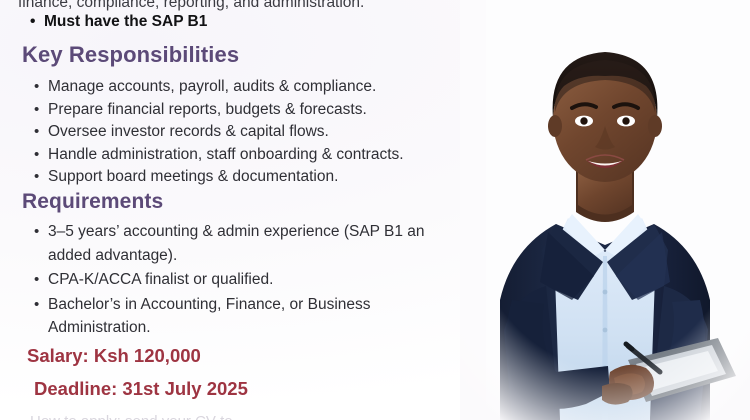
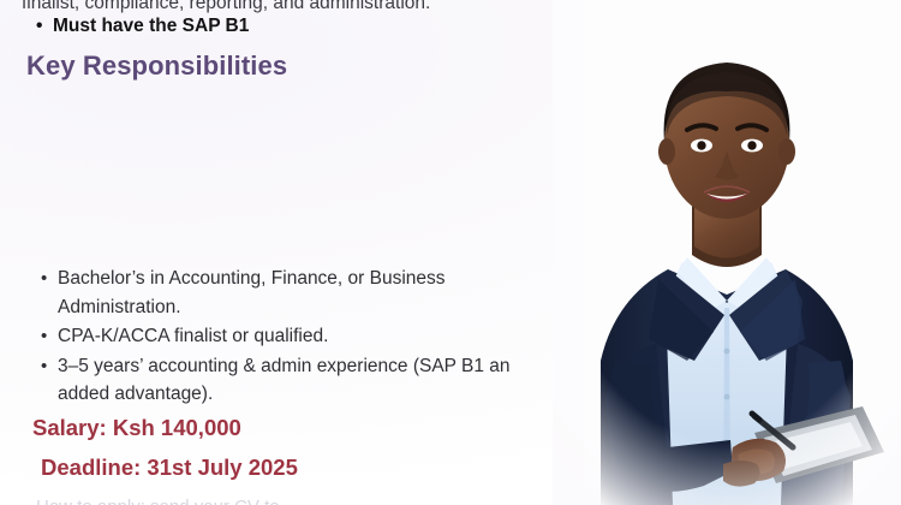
- finance, compliance, reporting, and administration.
+ finalist, compliance, reporting, and administration.
  • Must have the SAP B1
  Key Responsibilities
- Manage accounts, payroll, audits & compliance.
- Prepare financial reports, budgets & forecasts.
- Oversee investor records & capital flows.
- Handle administration, staff onboarding & contracts.
- Support board meetings & documentation.
- Requirements
- 3–5 years’ accounting & admin experience (SAP B1 an added advantage).
+ Bachelor’s in Accounting, Finance, or Business Administration.
  CPA-K/ACCA finalist or qualified.
- Bachelor’s in Accounting, Finance, or Business Administration.
+ 3–5 years’ accounting & admin experience (SAP B1 an added advantage).
- Salary: Ksh 120,000
+ Salary: Ksh 140,000
  Deadline: 31st July 2025
